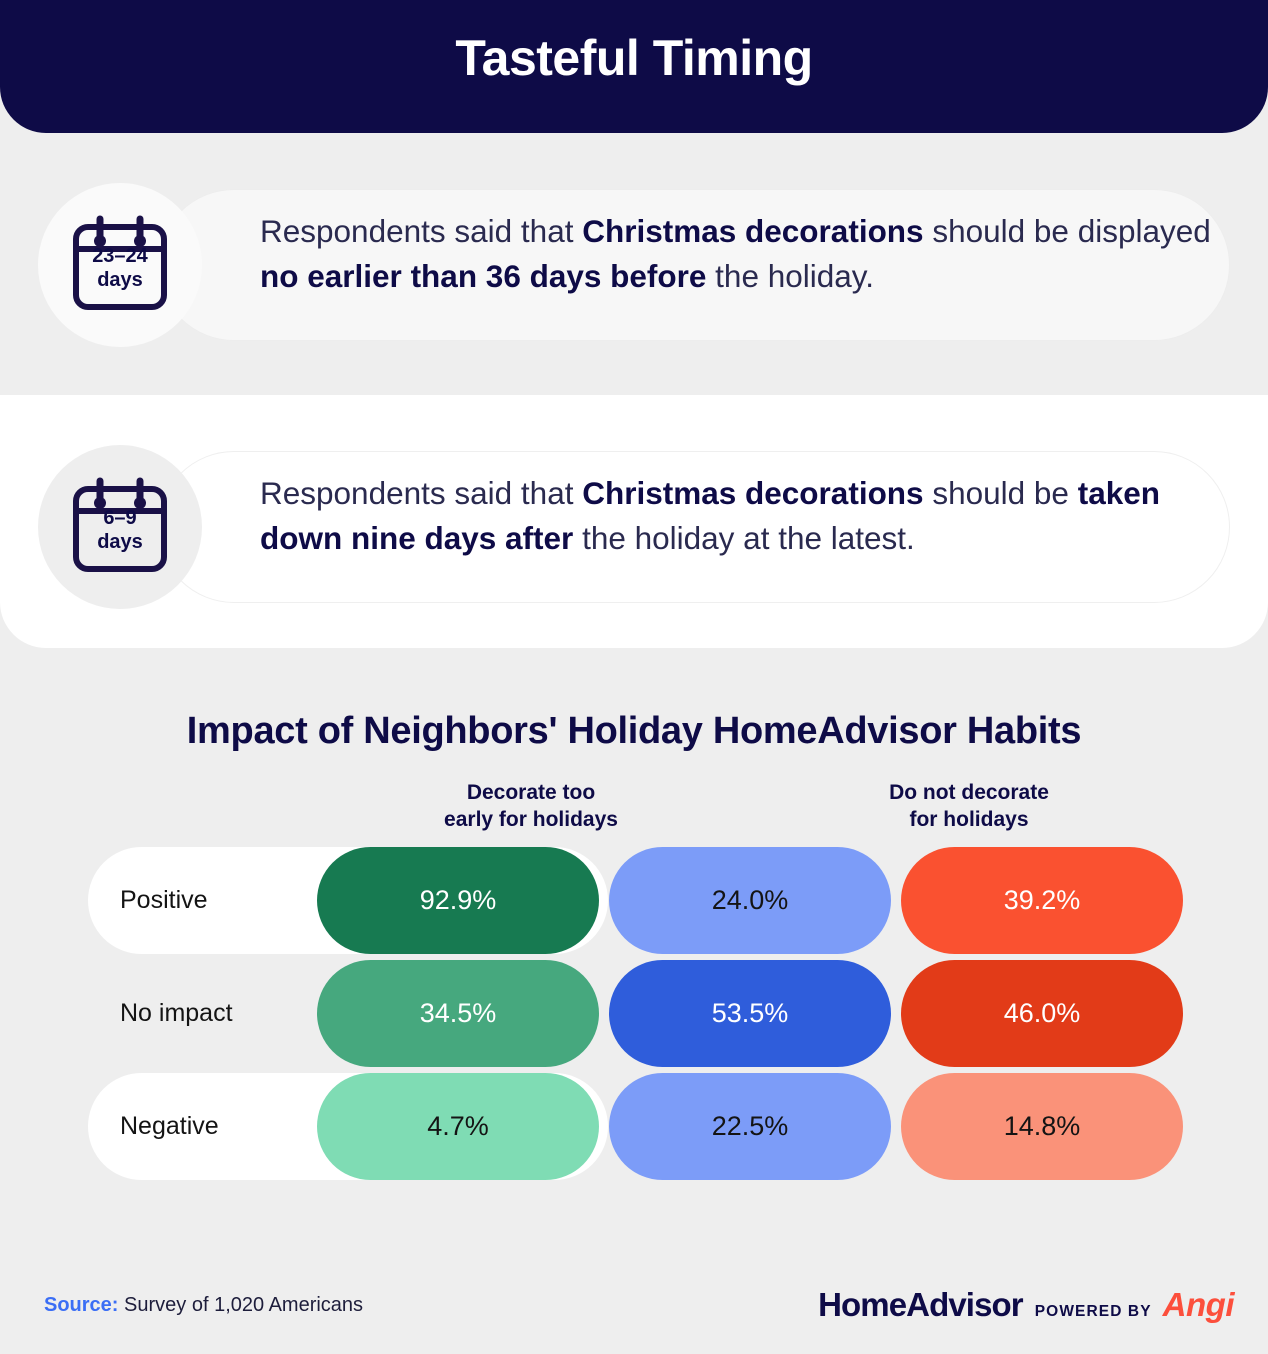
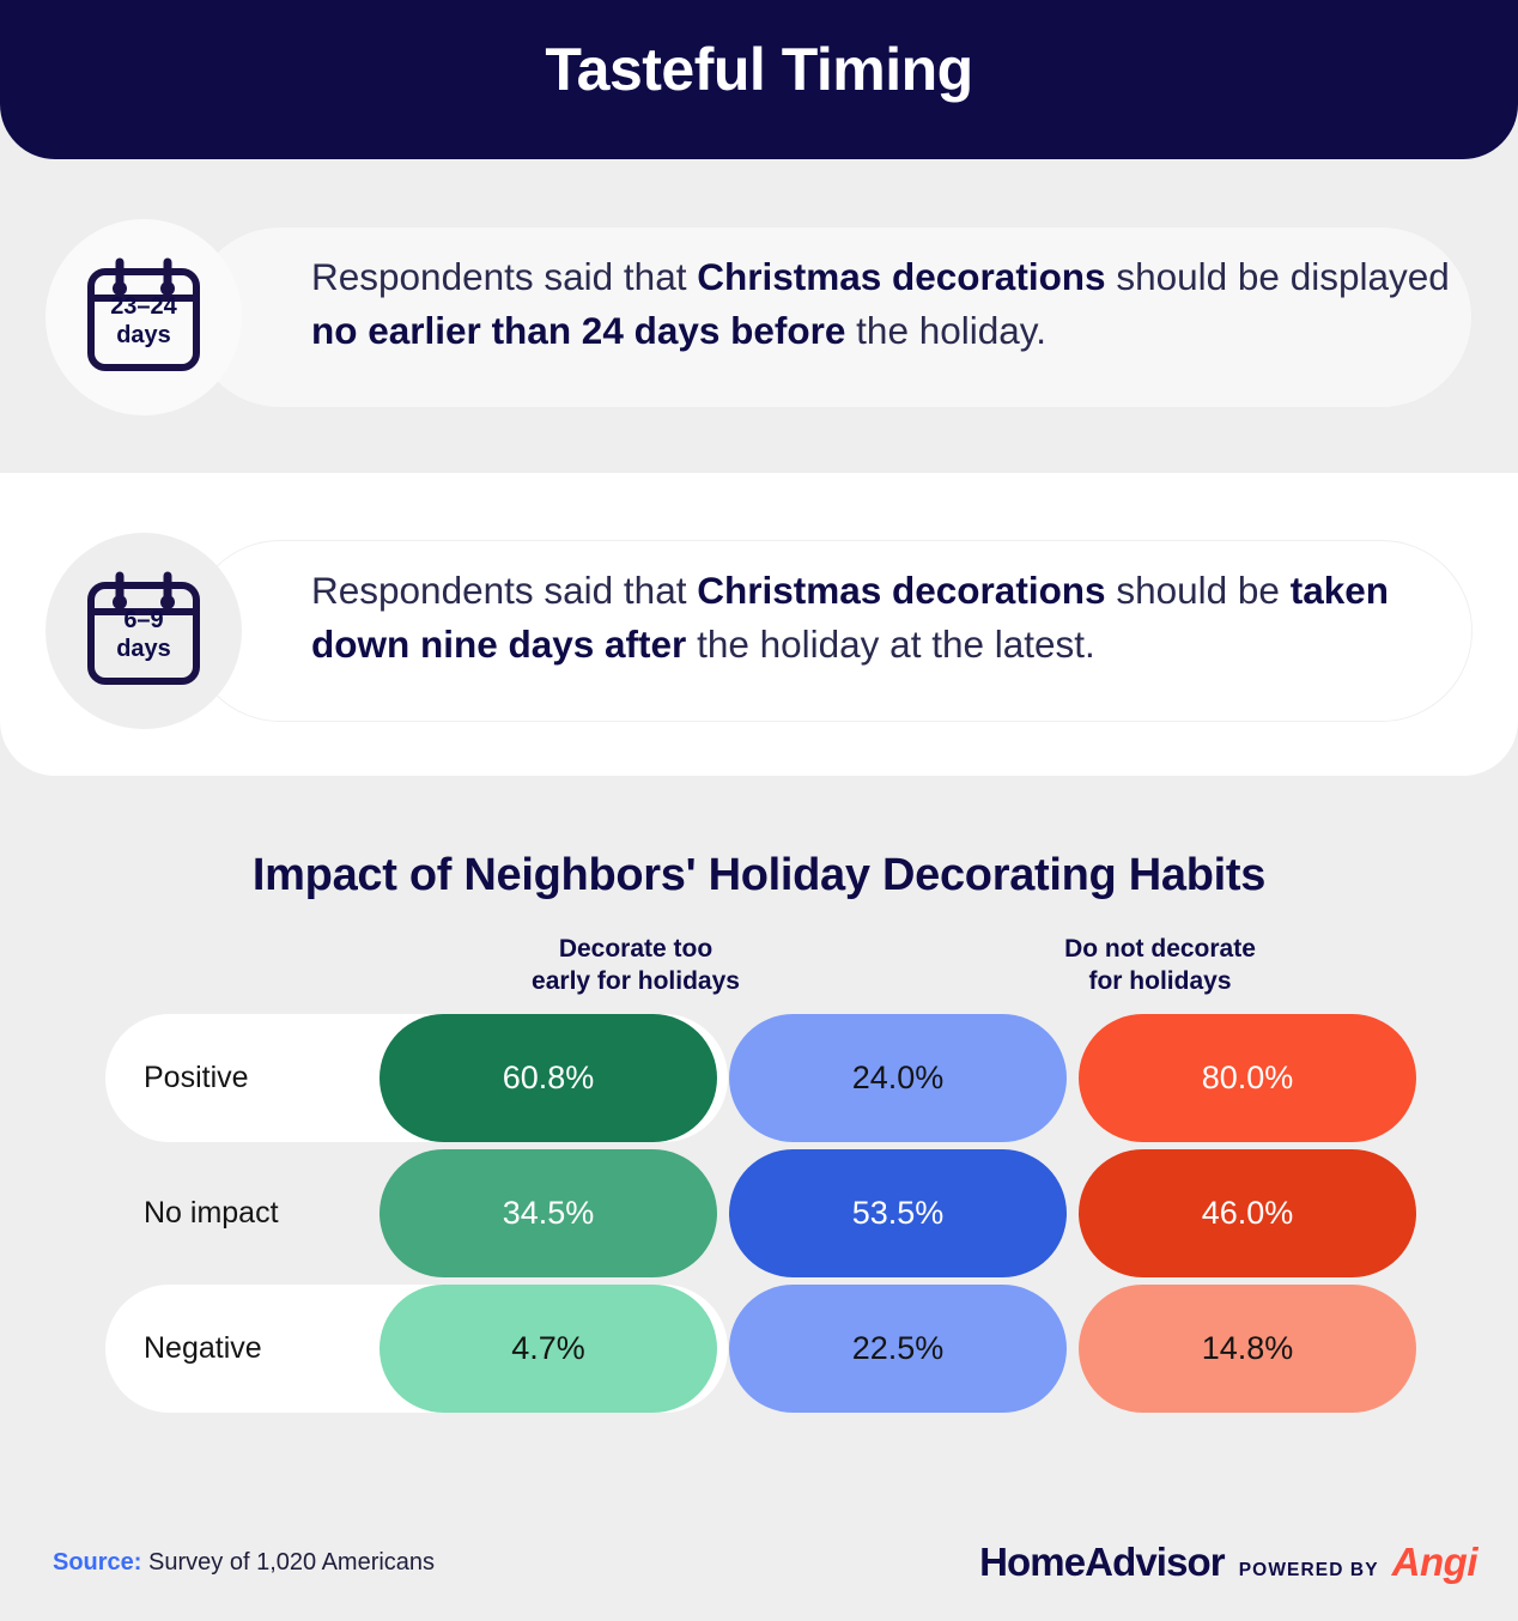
  Tasteful Timing
  23–24
  days
- Respondents said that Christmas decorations should be displayed no earlier than 36 days before the holiday.
+ Respondents said that Christmas decorations should be displayed no earlier than 24 days before the holiday.
  6–9
  days
  Respondents said that Christmas decorations should be taken down nine days after the holiday at the latest.
- Impact of Neighbors' Holiday HomeAdvisor Habits
+ Impact of Neighbors' Holiday Decorating Habits
  Decorate too
  early for holidays
  Do not decorate
  for holidays
  Positive
- 92.9%
+ 60.8%
  24.0%
- 39.2%
+ 80.0%
  No impact
  34.5%
  53.5%
  46.0%
  Negative
  4.7%
  22.5%
  14.8%
  Source: Survey of 1,020 Americans
  HomeAdvisor
  POWERED BY
  Angi
